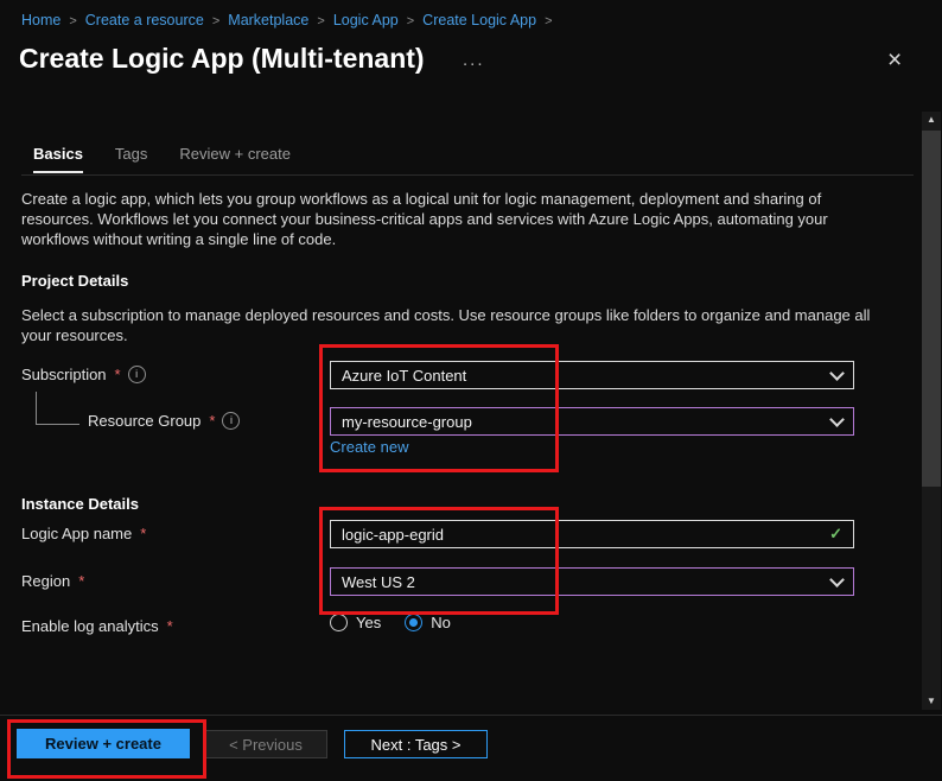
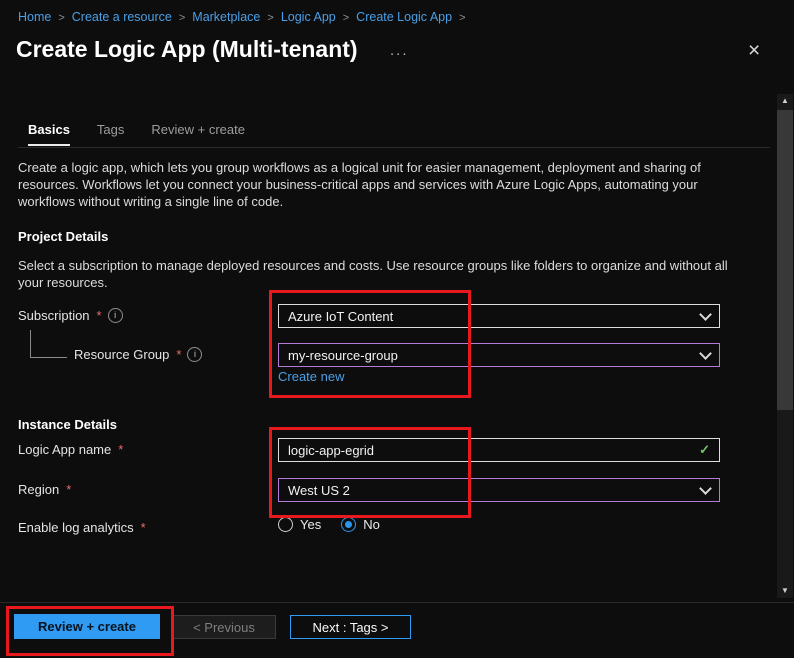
  Home > Create a resource > Marketplace > Logic App > Create Logic App >
  Create Logic App (Multi-tenant)
  ...
  ×
  Basics
  Tags
  Review + create
- Create a logic app, which lets you group workflows as a logical unit for logic management, deployment and sharing of resources. Workflows let you connect your business-critical apps and services with Azure Logic Apps, automating your workflows without writing a single line of code.
+ Create a logic app, which lets you group workflows as a logical unit for easier management, deployment and sharing of resources. Workflows let you connect your business-critical apps and services with Azure Logic Apps, automating your workflows without writing a single line of code.
  Project Details
- Select a subscription to manage deployed resources and costs. Use resource groups like folders to organize and manage all your resources.
+ Select a subscription to manage deployed resources and costs. Use resource groups like folders to organize and without all your resources.
  Subscription
  *
  i
  Azure IoT Content
  Resource Group
  *
  i
  my-resource-group
  Create new
  Instance Details
  Logic App name
  *
  logic-app-egrid
  ✓
  Region
  *
  West US 2
  Enable log analytics
  *
  Yes
  No
  Review + create
  < Previous
  Next : Tags >
  ▲
  ▼
